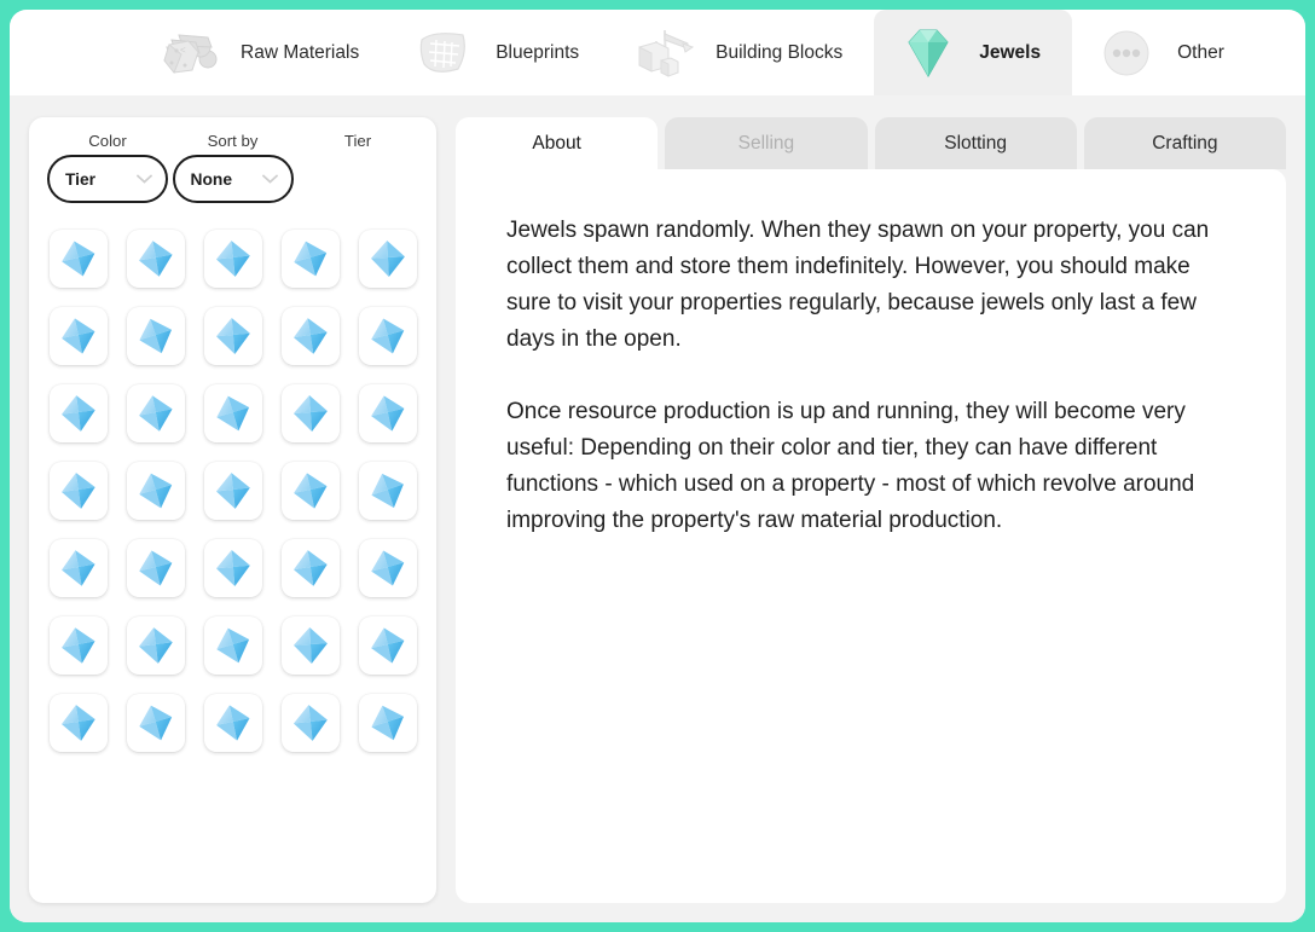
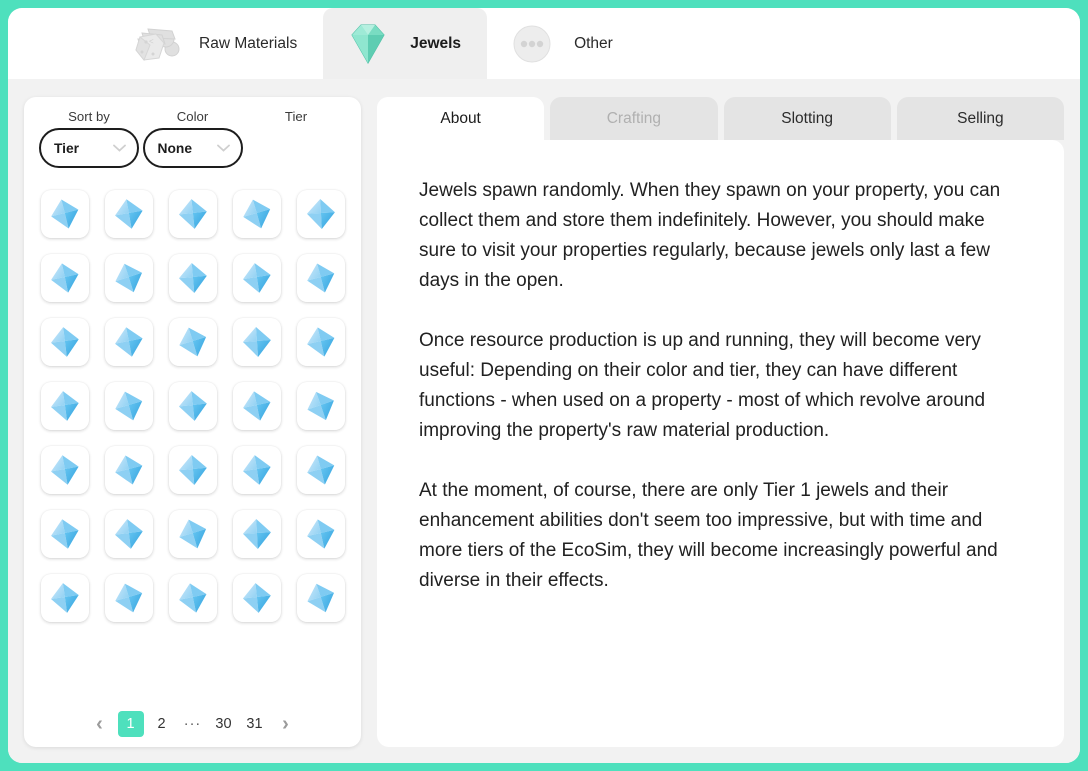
  Raw Materials
- Blueprints
- Building Blocks
  Jewels
  Other
- Color
+ Sort by
  Tier
- Sort by
+ Color
  None
  Tier
+ ‹
+ 1
+ 2
+ ···
+ 30
+ 31
+ ›
  About
- Selling
+ Crafting
  Slotting
- Crafting
+ Selling
  Jewels spawn randomly. When they spawn on your property, you can collect them and store them indefinitely. However, you should make sure to visit your properties regularly, because jewels only last a few days in the open.
- Once resource production is up and running, they will become very useful: Depending on their color and tier, they can have different functions - which used on a property - most of which revolve around improving the property's raw material production.
+ Once resource production is up and running, they will become very useful: Depending on their color and tier, they can have different functions - when used on a property - most of which revolve around improving the property's raw material production.
+ At the moment, of course, there are only Tier 1 jewels and their enhancement abilities don't seem too impressive, but with time and more tiers of the EcoSim, they will become increasingly powerful and diverse in their effects.
